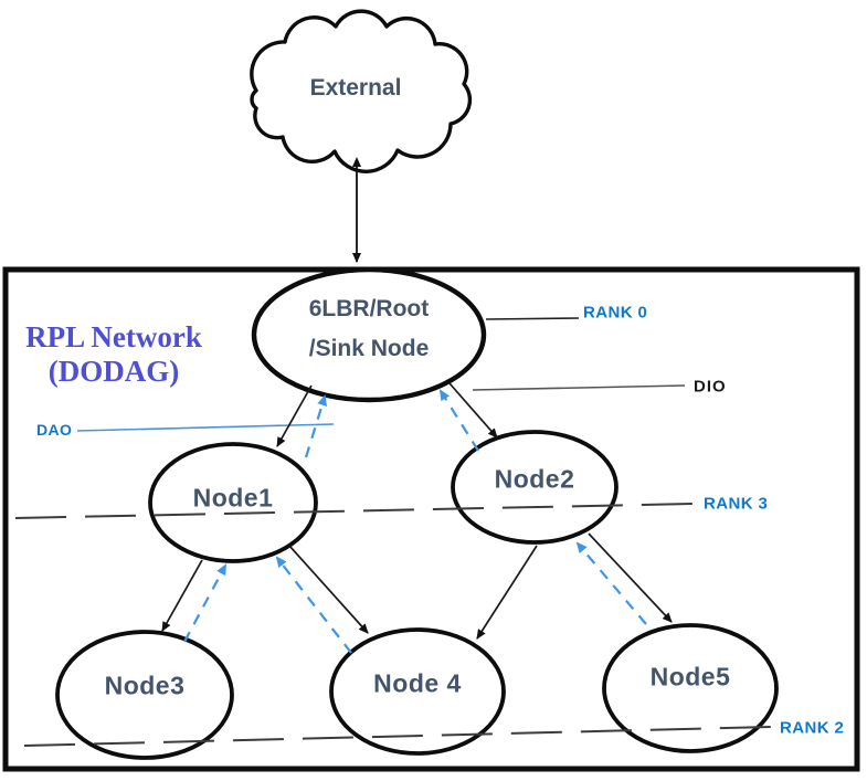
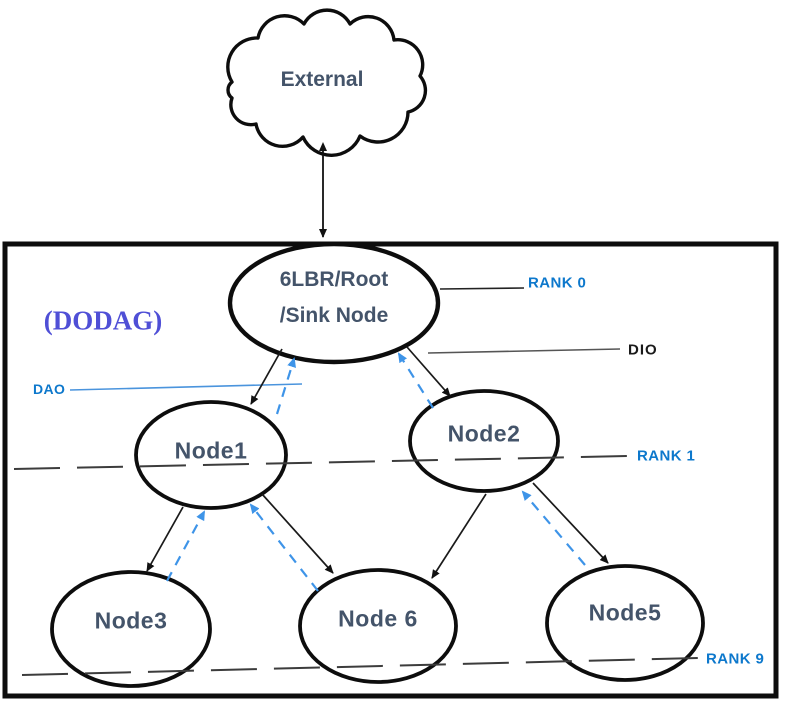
  External
- RPL Network
  (DODAG)
  6LBR/Root
  /Sink Node
  Node1
  Node2
  Node3
- Node 4
+ Node 6
  Node5
  RANK 0
- RANK 3
+ RANK 1
- RANK 2
+ RANK 9
  DIO
  DAO
